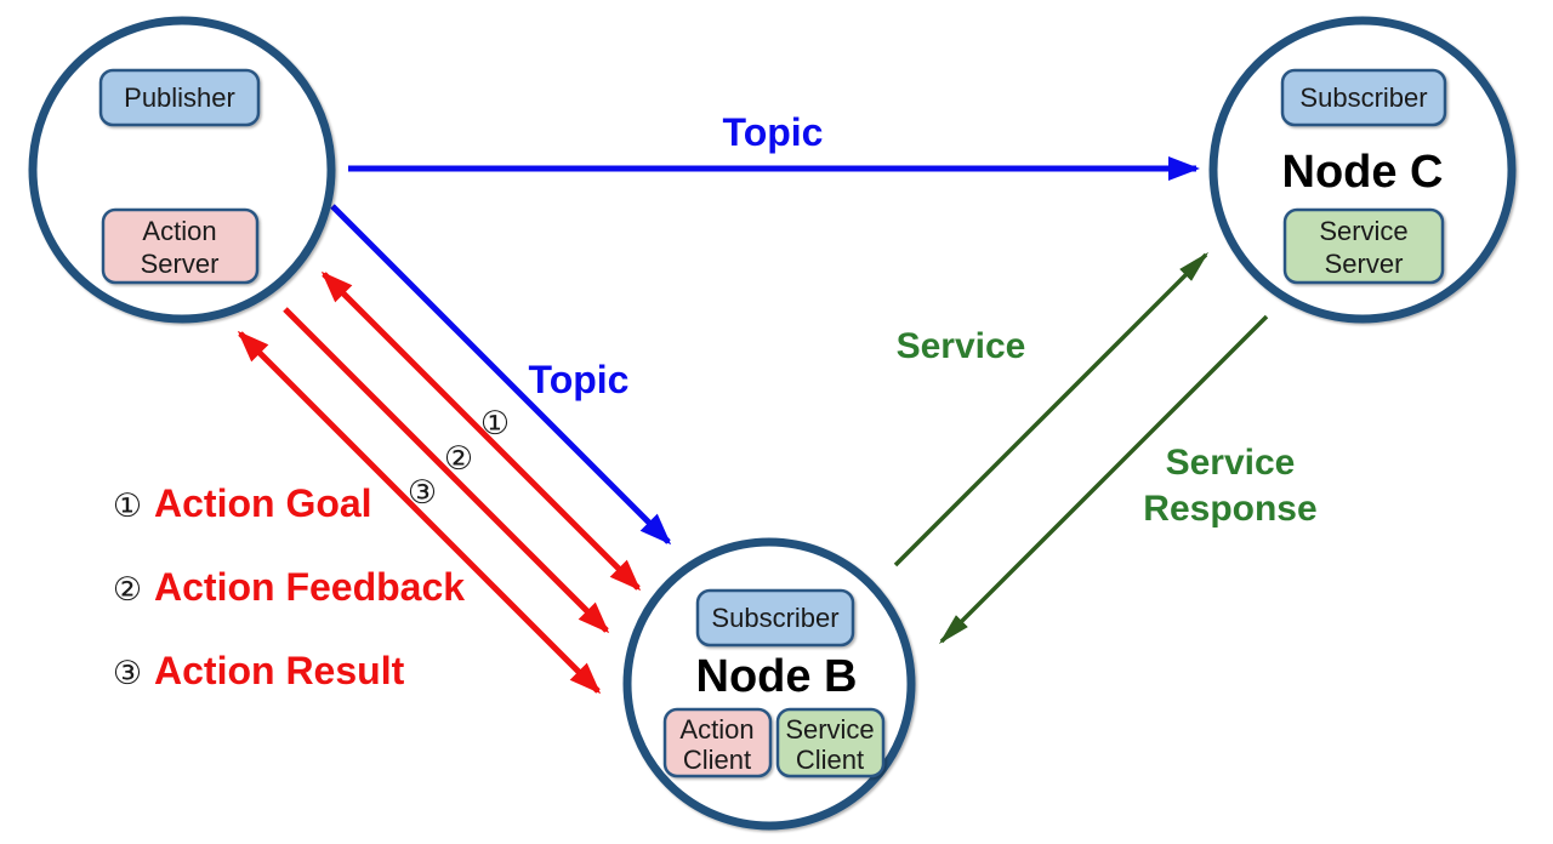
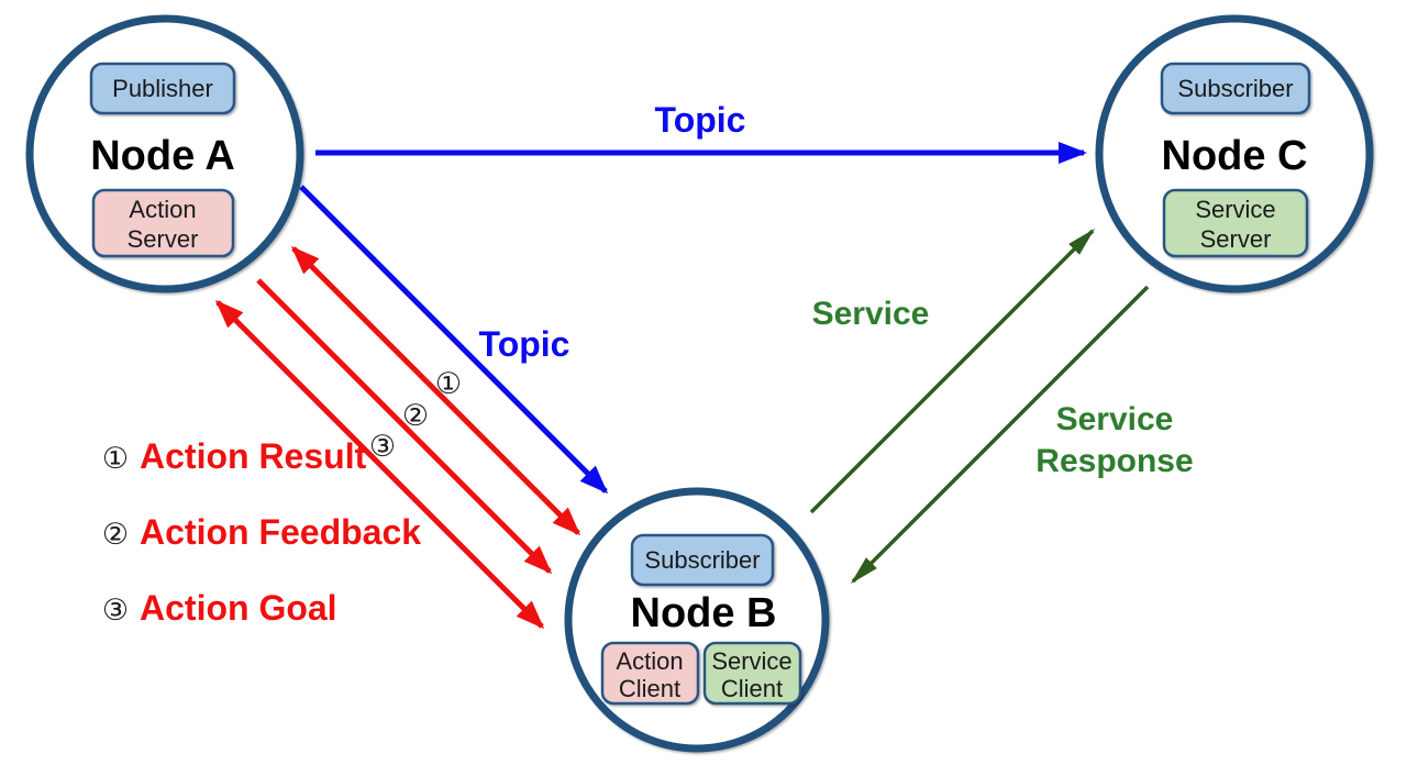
  Topic
  Topic
  ①
  ②
  ③
  Service
  Service
  Response
  Publisher
+ Node A
  Action
  Server
  Subscriber
  Node C
  Service
  Server
  Subscriber
  Node B
  Action
  Client
  Service
  Client
  ①
- Action Goal
+ Action Result
  ②
  Action Feedback
  ③
- Action Result
+ Action Goal
